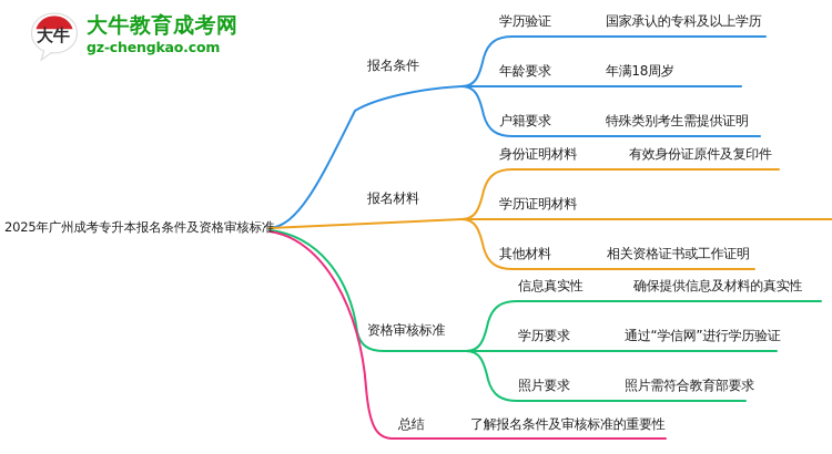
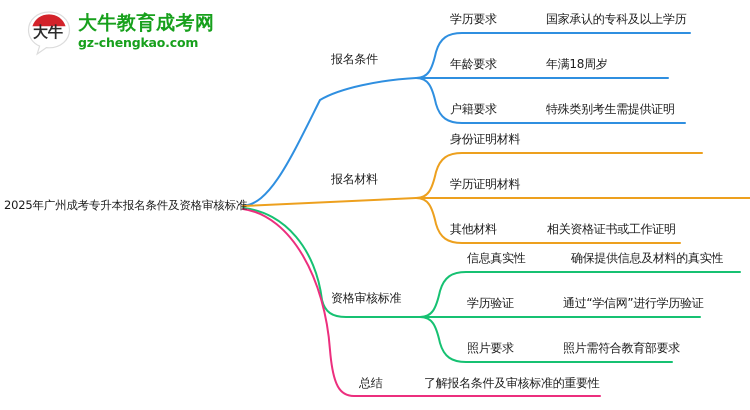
  大牛
  大牛教育成考网
  gz-chengkao.com
  2025年广州成考专升本报名条件及资格审核标准
  报名条件
- 学历验证
+ 学历要求
  国家承认的专科及以上学历
  年龄要求
  年满18周岁
  户籍要求
  特殊类别考生需提供证明
  报名材料
  身份证明材料
- 有效身份证原件及复印件
  学历证明材料
  其他材料
  相关资格证书或工作证明
  资格审核标准
  信息真实性
  确保提供信息及材料的真实性
- 学历要求
+ 学历验证
  通过“学信网”进行学历验证
  照片要求
  照片需符合教育部要求
  总结
  了解报名条件及审核标准的重要性
